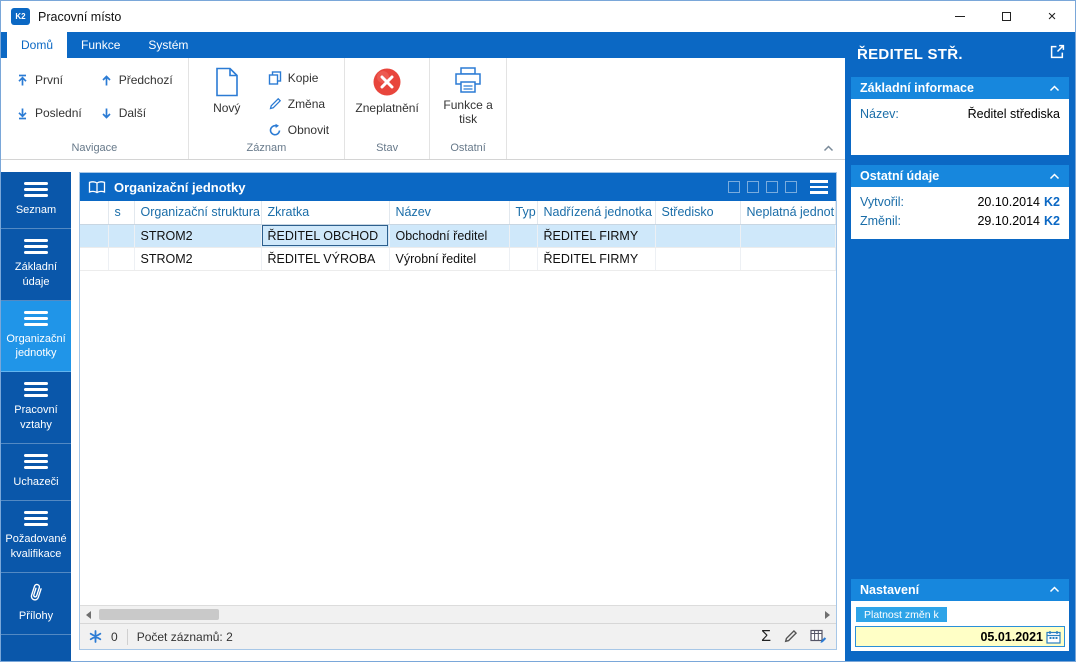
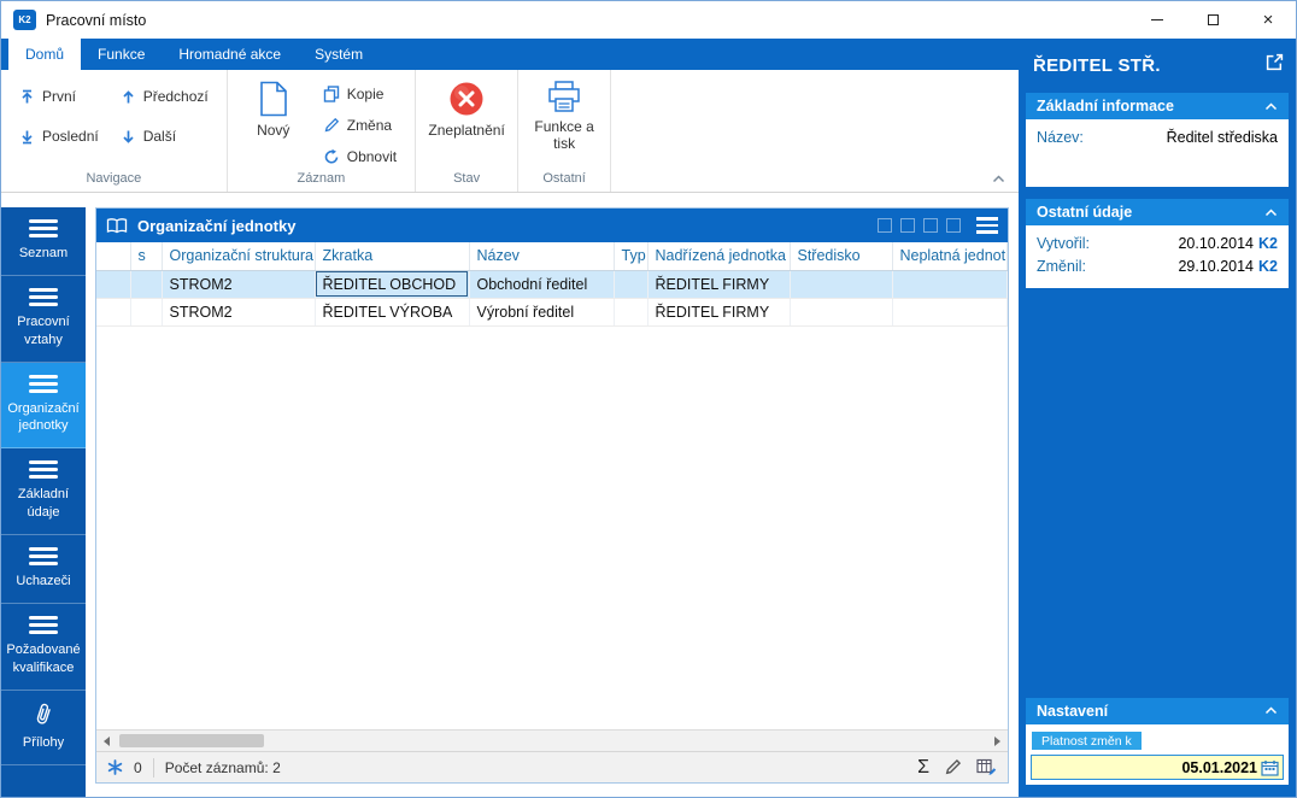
  K2
  Pracovní místo
  ×
  Domů
  Funkce
+ Hromadné akce
  Systém
  První
  Poslední
  Předchozí
  Další
  Navigace
  Nový
  Kopie
  Změna
  Obnovit
  Záznam
  Zneplatnění
  Stav
  Funkce a tisk
  Ostatní
  Seznam
- Základní údaje
+ Pracovní vztahy
  Organizační jednotky
- Pracovní vztahy
+ Základní údaje
  Uchazeči
  Požadované kvalifikace
  Přílohy
  Organizační jednotky
  	s	Organizační struktura	Zkratka	Název	Typ	Nadřízená jednotka	Středisko	Neplatná jednot
  		STROM2	ŘEDITEL OBCHOD	Obchodní ředitel		ŘEDITEL FIRMY
  		STROM2	ŘEDITEL VÝROBA	Výrobní ředitel		ŘEDITEL FIRMY
  0
  Počet záznamů: 2
  Σ
  ŘEDITEL STŘ.
  Základní informace
  Název:
  Ředitel střediska
  Ostatní údaje
  Vytvořil:
  20.10.2014
  K2
  Změnil:
  29.10.2014
  K2
  Nastavení
  Platnost změn k
  05.01.2021
